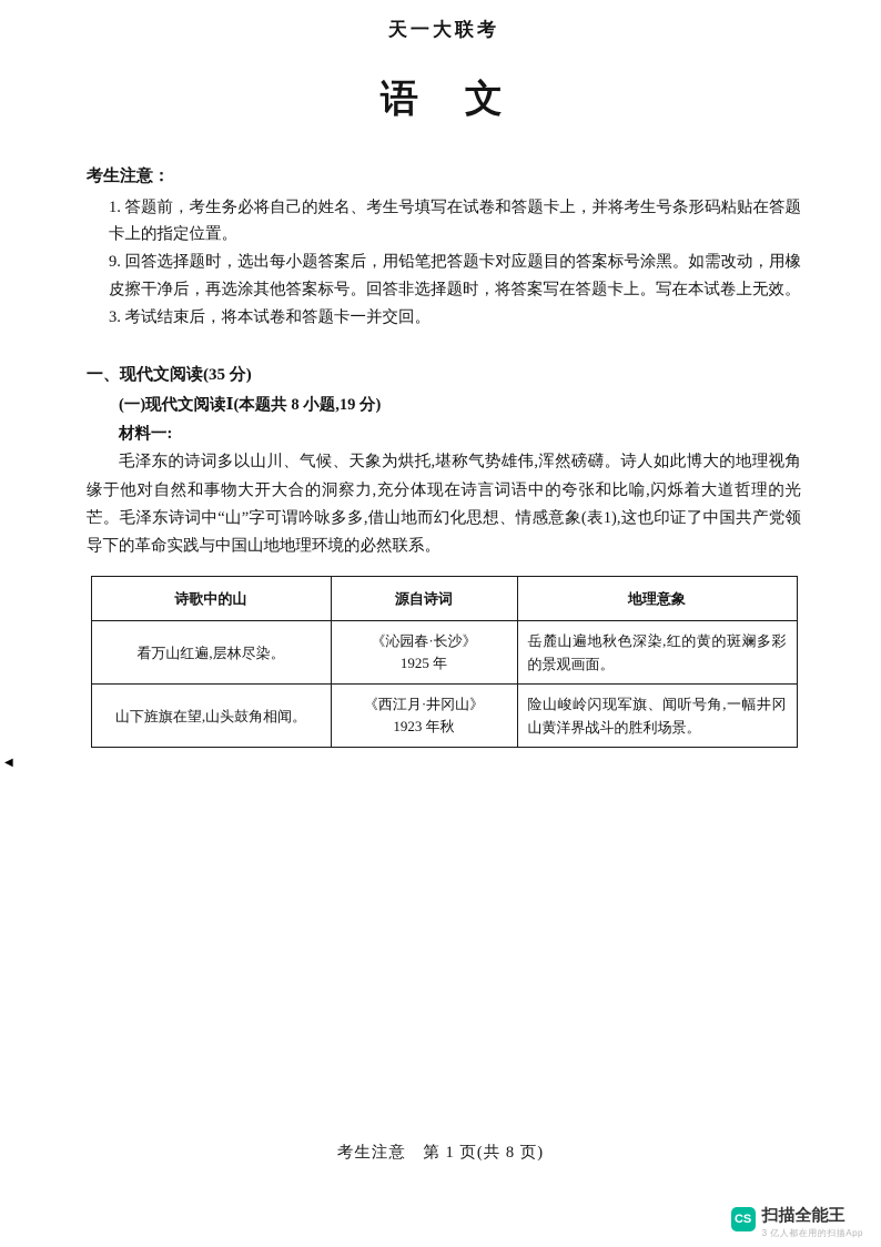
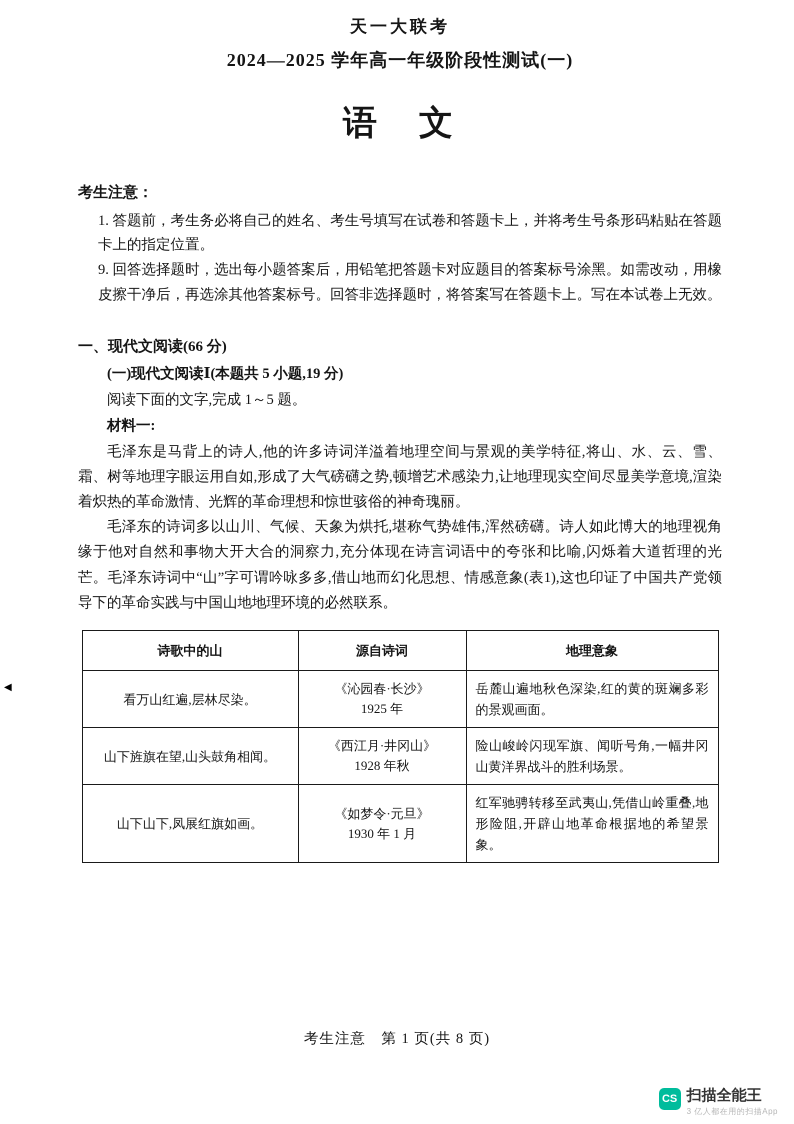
  天一大联考
+ 2024—2025 学年高一年级阶段性测试(一)
  语 文
  考生注意：
  1. 答题前，考生务必将自己的姓名、考生号填写在试卷和答题卡上，并将考生号条形码粘贴在答题卡上的指定位置。
  9. 回答选择题时，选出每小题答案后，用铅笔把答题卡对应题目的答案标号涂黑。如需改动，用橡皮擦干净后，再选涂其他答案标号。回答非选择题时，将答案写在答题卡上。写在本试卷上无效。
- 3. 考试结束后，将本试卷和答题卡一并交回。
- 一、现代文阅读(35 分)
+ 一、现代文阅读(66 分)
- (一)现代文阅读Ⅰ(本题共 8 小题,19 分)
+ (一)现代文阅读Ⅰ(本题共 5 小题,19 分)
+ 阅读下面的文字,完成 1～5 题。
  材料一:
+ 毛泽东是马背上的诗人,他的许多诗词洋溢着地理空间与景观的美学特征,将山、水、云、雪、霜、树等地理字眼运用自如,形成了大气磅礴之势,顿增艺术感染力,让地理现实空间尽显美学意境,渲染着炽热的革命激情、光辉的革命理想和惊世骇俗的神奇瑰丽。
  毛泽东的诗词多以山川、气候、天象为烘托,堪称气势雄伟,浑然磅礴。诗人如此博大的地理视角缘于他对自然和事物大开大合的洞察力,充分体现在诗言词语中的夸张和比喻,闪烁着大道哲理的光芒。毛泽东诗词中“山”字可谓吟咏多多,借山地而幻化思想、情感意象(表1),这也印证了中国共产党领导下的革命实践与中国山地地理环境的必然联系。
  诗歌中的山	源自诗词	地理意象
  看万山红遍,层林尽染。	《沁园春·长沙》 1925 年	岳麓山遍地秋色深染,红的黄的斑斓多彩的景观画面。
- 山下旌旗在望,山头鼓角相闻。	《西江月·井冈山》 1923 年秋	险山峻岭闪现军旗、闻听号角,一幅井冈山黄洋界战斗的胜利场景。
+ 山下旌旗在望,山头鼓角相闻。	《西江月·井冈山》 1928 年秋	险山峻岭闪现军旗、闻听号角,一幅井冈山黄洋界战斗的胜利场景。
+ 山下山下,凤展红旗如画。	《如梦令·元旦》 1930 年 1 月	红军驰骋转移至武夷山,凭借山岭重叠,地形险阻,开辟山地革命根据地的希望景象。
  考生注意 第 1 页(共 8 页)
  ◀
  CS
  扫描全能王
  3 亿人都在用的扫描App
